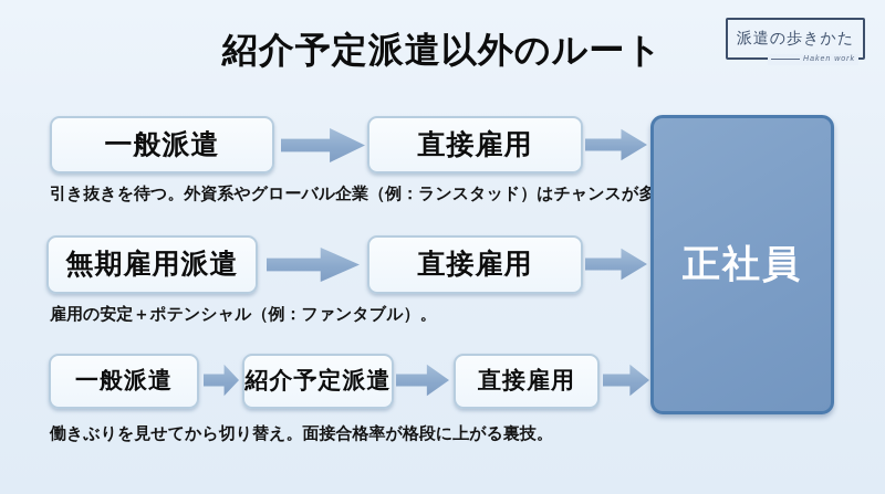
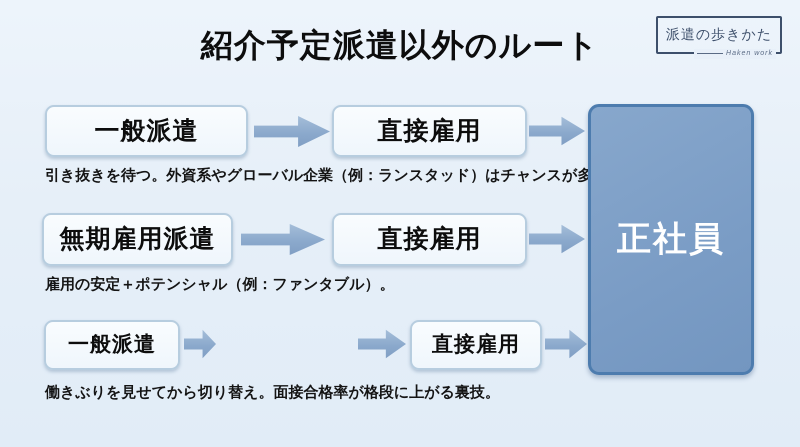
  紹介予定派遣以外のルート
  派遣の歩きかた
  一般派遣
  直接雇用
  引き抜きを待つ。外資系やグローバル企業（例：ランスタッド）はチャンスが多
  無期雇用派遣
  直接雇用
  雇用の安定＋ポテンシャル（例：ファンタブル）。
  一般派遣
- 紹介予定派遣
  直接雇用
  働きぶりを見せてから切り替え。面接合格率が格段に上がる裏技。
  正社員
